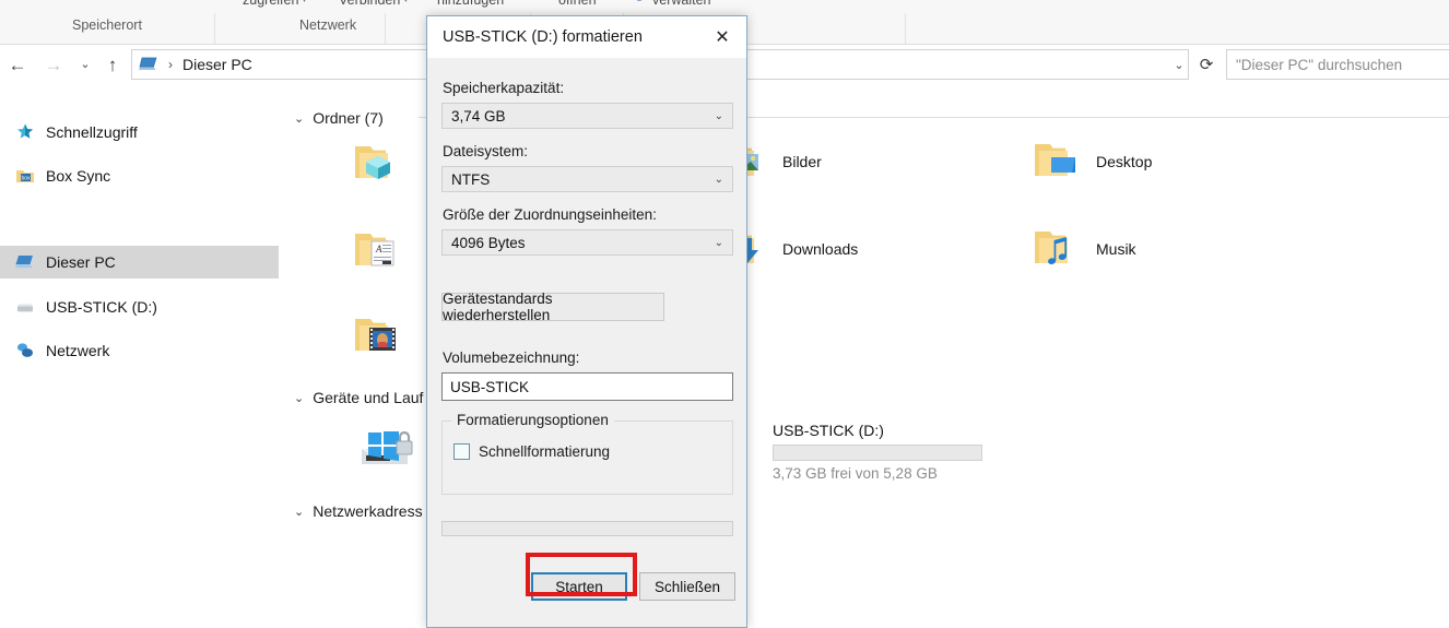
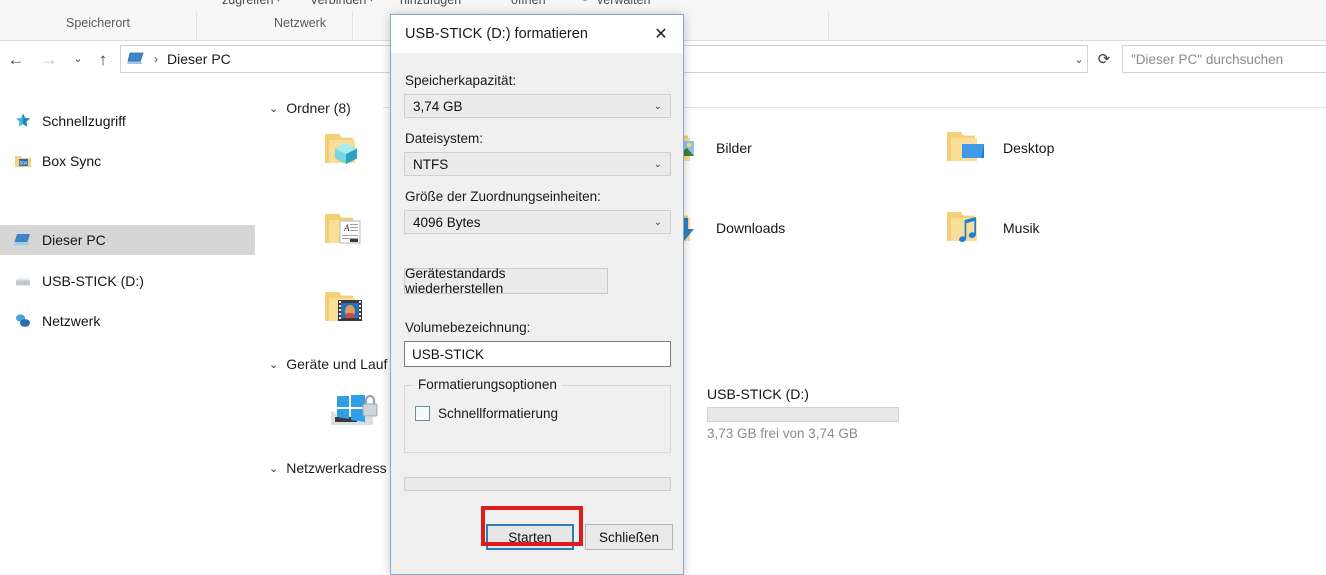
  zugreifen
  Verbinden
  hinzufügen
  öffnen
  verwalten
  Speicherort
  Netzwerk
  ←
  →
  ⌄
  ↑
  ›
  Dieser PC
  ⌄
  ⟳
  "Dieser PC" durchsuchen
  Schnellzugriff
  Box Sync
  Dieser PC
  USB-STICK (D:)
  Netzwerk
  ⌄
- Ordner (7)
+ Ordner (8)
  ⌄
  Geräte und Lauf
  ⌄
  Netzwerkadress
  A
  Bilder
  Downloads
  Desktop
  Musik
  USB-STICK (D:)
- 3,73 GB frei von 5,28 GB
+ 3,73 GB frei von 3,74 GB
  USB-STICK (D:) formatieren
  ✕
  Speicherkapazität:
  3,74 GB
  ⌄
  Dateisystem:
  NTFS
  ⌄
  Größe der Zuordnungseinheiten:
  4096 Bytes
  ⌄
  Gerätestandards wiederherstellen
  Volumebezeichnung:
  USB-STICK
  Formatierungsoptionen
  Schnellformatierung
  Starten
  Schließen
